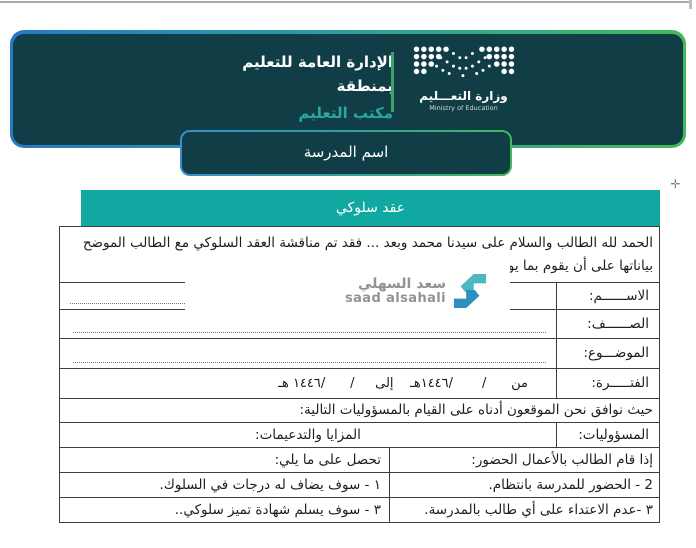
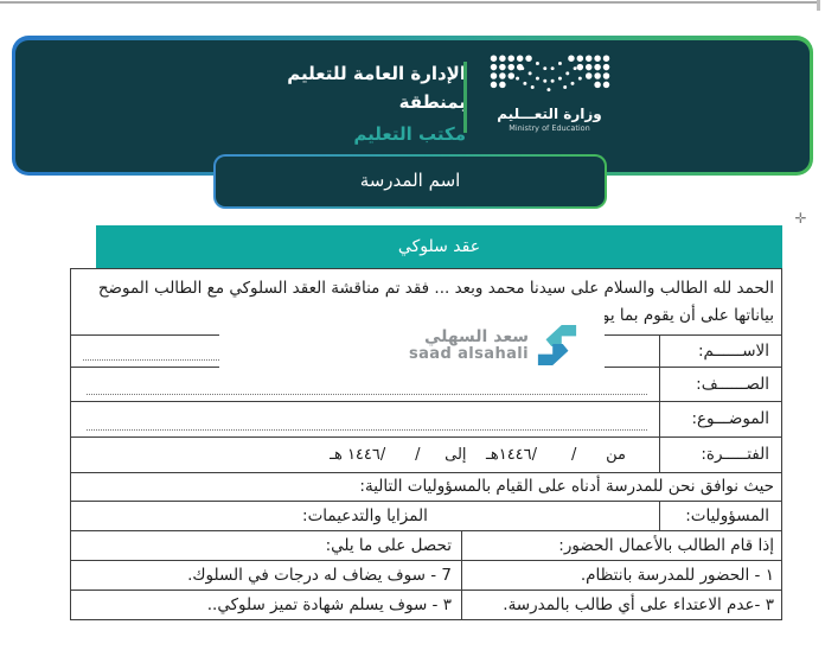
  لإدارة العامة للتعليم
  منطقة
  مكتب التعليم
  وزارة التعـــليم
  Ministry of Education
  اسم المدرسة
  ✛
  عقد سلوكي
  الحمد لله الطالب والسلام على سيدنا محمد وبعد ... فقد تم مناقشة العقد السلوكي مع الطالب الموضح
  بياناتها على أن يقوم بما يو
  الاســــــم:
  الصــــــف:
  الموضـــوع:
  الفتـــــرة:
  من / /١٤٤٦هـ إلى / /١٤٤٦ هـ
- حيث نوافق نحن الموقعون أدناه على القيام بالمسؤوليات التالية:
+ حيث نوافق نحن للمدرسة أدناه على القيام بالمسؤوليات التالية:
  المسؤوليات:
  المزايا والتدعيمات:
  إذا قام الطالب بالأعمال الحضور:
  تحصل على ما يلي:
- 2 - الحضور للمدرسة بانتظام.
+ ١ - الحضور للمدرسة بانتظام.
- ١ - سوف يضاف له درجات في السلوك.
+ 7 - سوف يضاف له درجات في السلوك.
  ٣ -عدم الاعتداء على أي طالب بالمدرسة.
  ٣ - سوف يسلم شهادة تميز سلوكي..
  سعد السهلي
  saad alsahali
